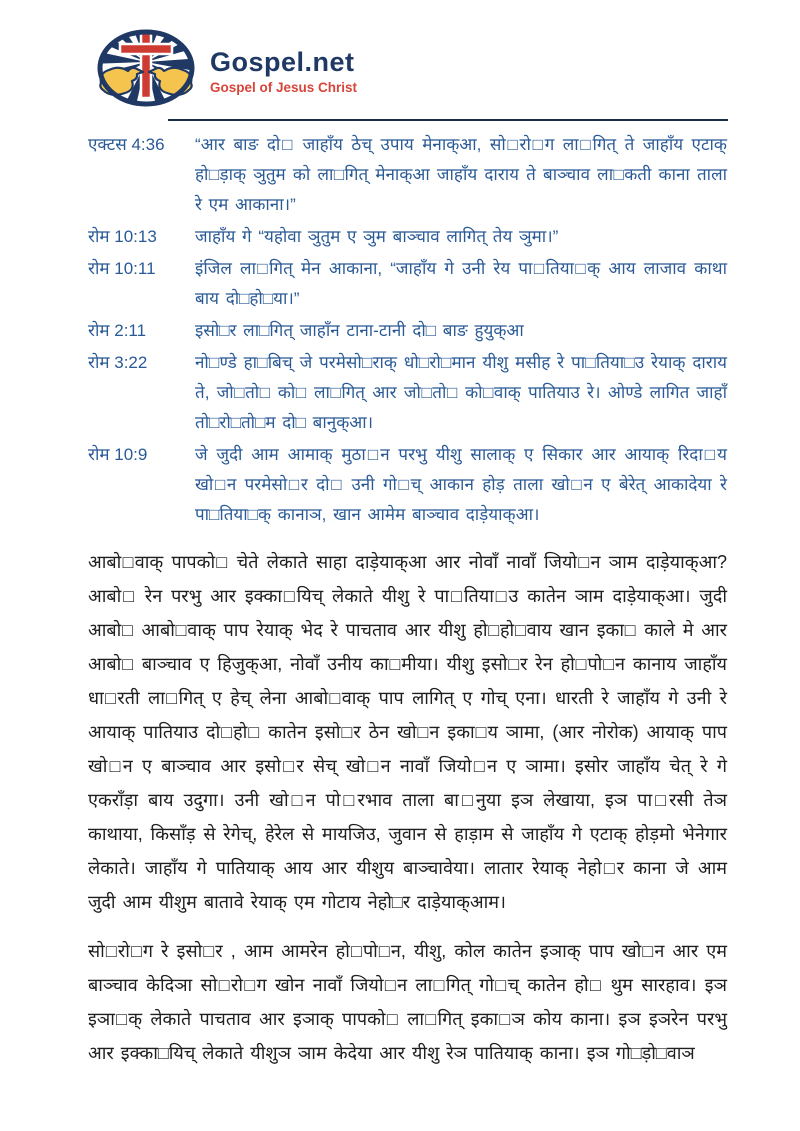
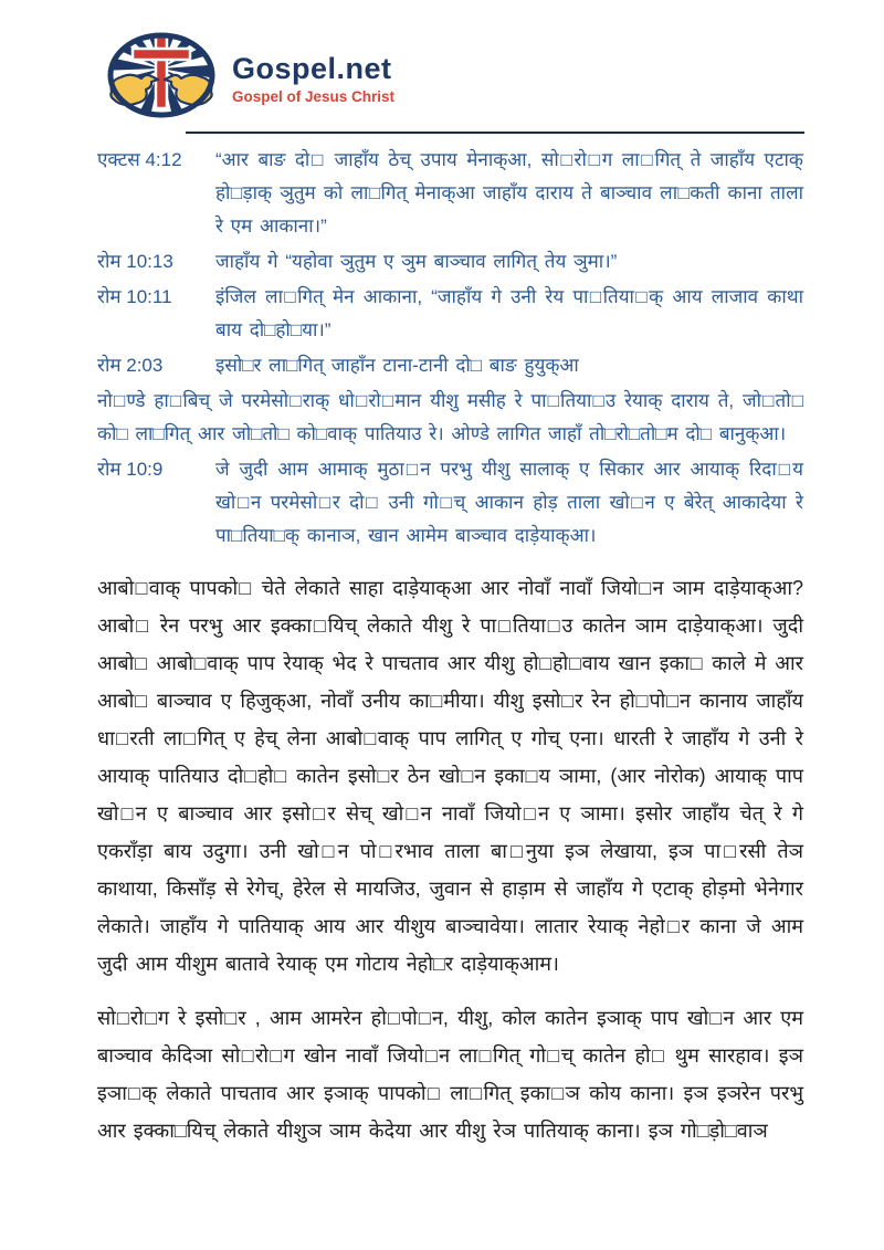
  Gospel.net
  Gospel of Jesus Christ
- एक्टस 4:36
+ एक्टस 4:12
  “आर बाङ दो□ जाहाँय ठेच् उपाय मेनाक्आ, सो□रो□ग ला□गित् ते जाहाँय एटाक् हो□ड़ाक् ञुतुम को ला□गित् मेनाक्आ जाहाँय दाराय ते बाञ्चाव ला□कती काना ताला रे एम आकाना।”
  रोम 10:13
  जाहाँय गे “यहोवा ञुतुम ए ञुम बाञ्चाव लागित् तेय ञुमा।”
  रोम 10:11
  इंजिल ला□गित् मेन आकाना, “जाहाँय गे उनी रेय पा□तिया□क् आय लाजाव काथा बाय दो□हो□या।”
- रोम 2:11
+ रोम 2:03
  इसो□र ला□गित् जाहाँन टाना-टानी दो□ बाङ हुयुक्आ
- रोम 3:22
  नो□ण्डे हा□बिच् जे परमेसो□राक् धो□रो□मान यीशु मसीह रे पा□तिया□उ रेयाक् दाराय ते, जो□तो□ को□ ला□गित् आर जो□तो□ को□वाक् पातियाउ रे। ओण्डे लागित जाहाँ तो□रो□तो□म दो□ बानुक्आ।
  रोम 10:9
  जे जुदी आम आमाक् मुठा□न परभु यीशु सालाक् ए सिकार आर आयाक् रिदा□य खो□न परमेसो□र दो□ उनी गो□च् आकान होड़ ताला खो□न ए बेरेत् आकादेया रे पा□तिया□क् कानाञ, खान आमेम बाञ्चाव दाड़ेयाक्आ।
  आबो□वाक् पापको□ चेते लेकाते साहा दाड़ेयाक्आ आर नोवाँ नावाँ जियो□न ञाम दाड़ेयाक्आ? आबो□ रेन परभु आर इक्का□यिच् लेकाते यीशु रे पा□तिया□उ कातेन ञाम दाड़ेयाक्आ। जुदी आबो□ आबो□वाक् पाप रेयाक् भेद रे पाचताव आर यीशु हो□हो□वाय खान इका□ काले मे आर आबो□ बाञ्चाव ए हिजुक्आ, नोवाँ उनीय का□मीया। यीशु इसो□र रेन हो□पो□न कानाय जाहाँय धा□रती ला□गित् ए हेच् लेना आबो□वाक् पाप लागित् ए गोच् एना। धारती रे जाहाँय गे उनी रे आयाक् पातियाउ दो□हो□ कातेन इसो□र ठेन खो□न इका□य ञामा, (आर नोरोक) आयाक् पाप खो□न ए बाञ्चाव आर इसो□र सेच् खो□न नावाँ जियो□न ए ञामा। इसोर जाहाँय चेत् रे गे एकराँड़ा बाय उदुगा। उनी खो□न पो□रभाव ताला बा□नुया इञ लेखाया, इञ पा□रसी तेञ काथाया, किसाँड़ से रेगेच्, हेरेल से मायजिउ, जुवान से हाड़ाम से जाहाँय गे एटाक् होड़मो भेनेगार लेकाते। जाहाँय गे पातियाक् आय आर यीशुय बाञ्चावेया। लातार रेयाक् नेहो□र काना जे आम जुदी आम यीशुम बातावे रेयाक् एम गोटाय नेहो□र दाड़ेयाक्आम।
  सो□रो□ग रे इसो□र , आम आमरेन हो□पो□न, यीशु, कोल कातेन इञाक् पाप खो□न आर एम बाञ्चाव केदिञा सो□रो□ग खोन नावाँ जियो□न ला□गित् गो□च् कातेन हो□ थुम सारहाव। इञ इञा□क् लेकाते पाचताव आर इञाक् पापको□ ला□गित् इका□ञ कोय काना। इञ इञरेन परभु आर इक्का□यिच् लेकाते यीशुञ ञाम केदेया आर यीशु रेञ पातियाक् काना। इञ गो□ड़ो□वाञ
